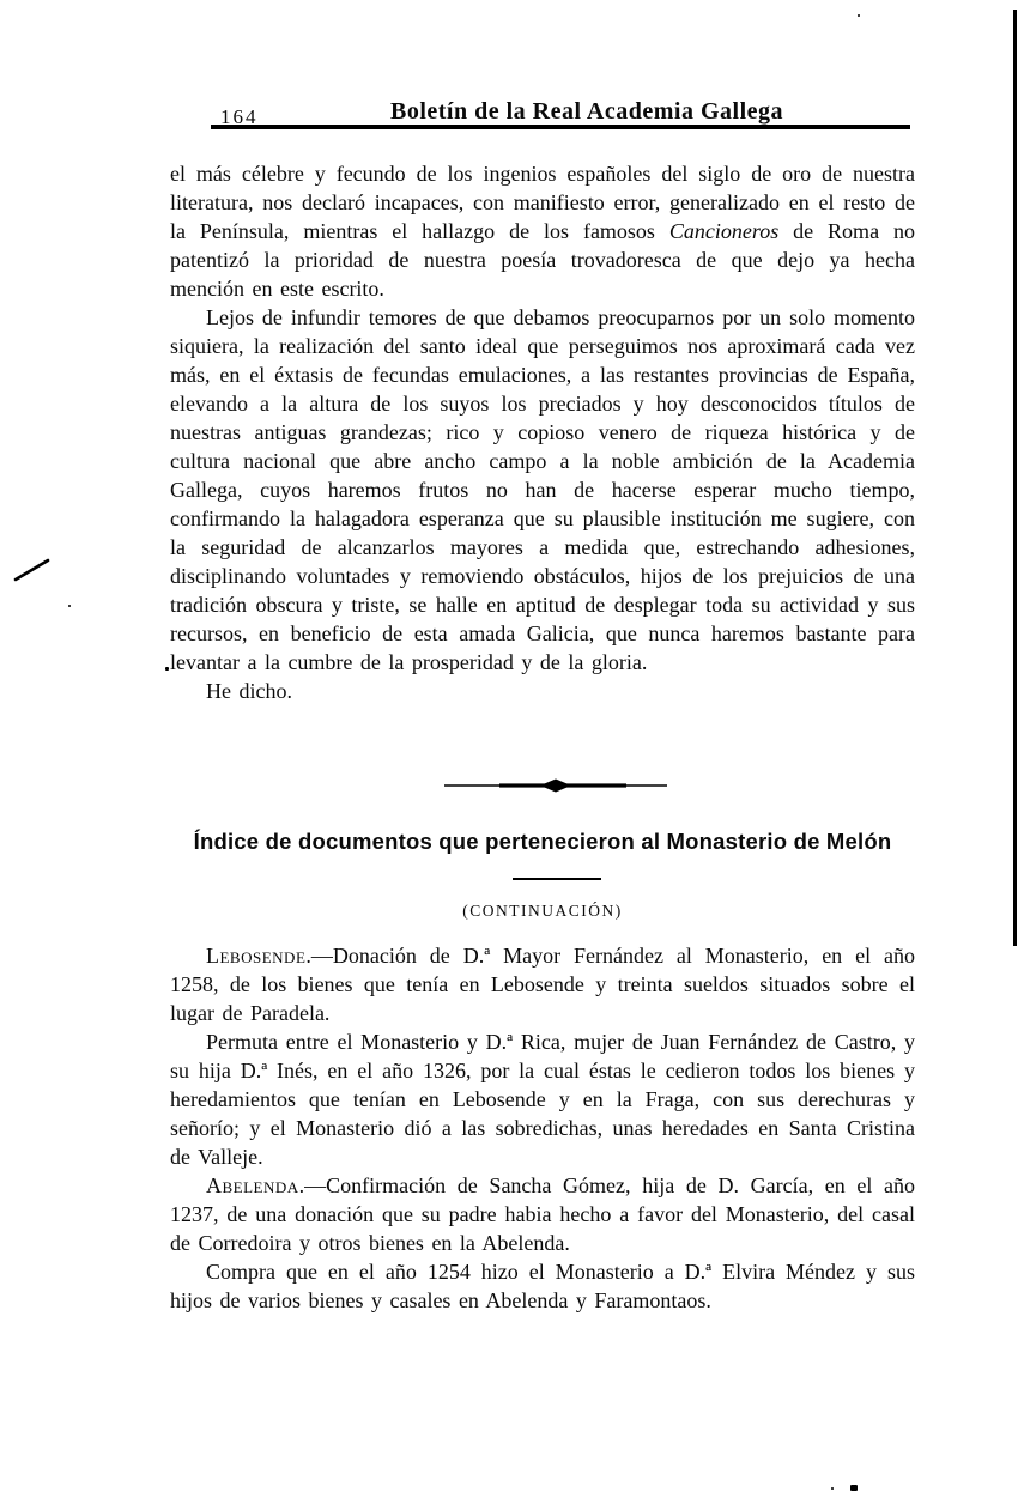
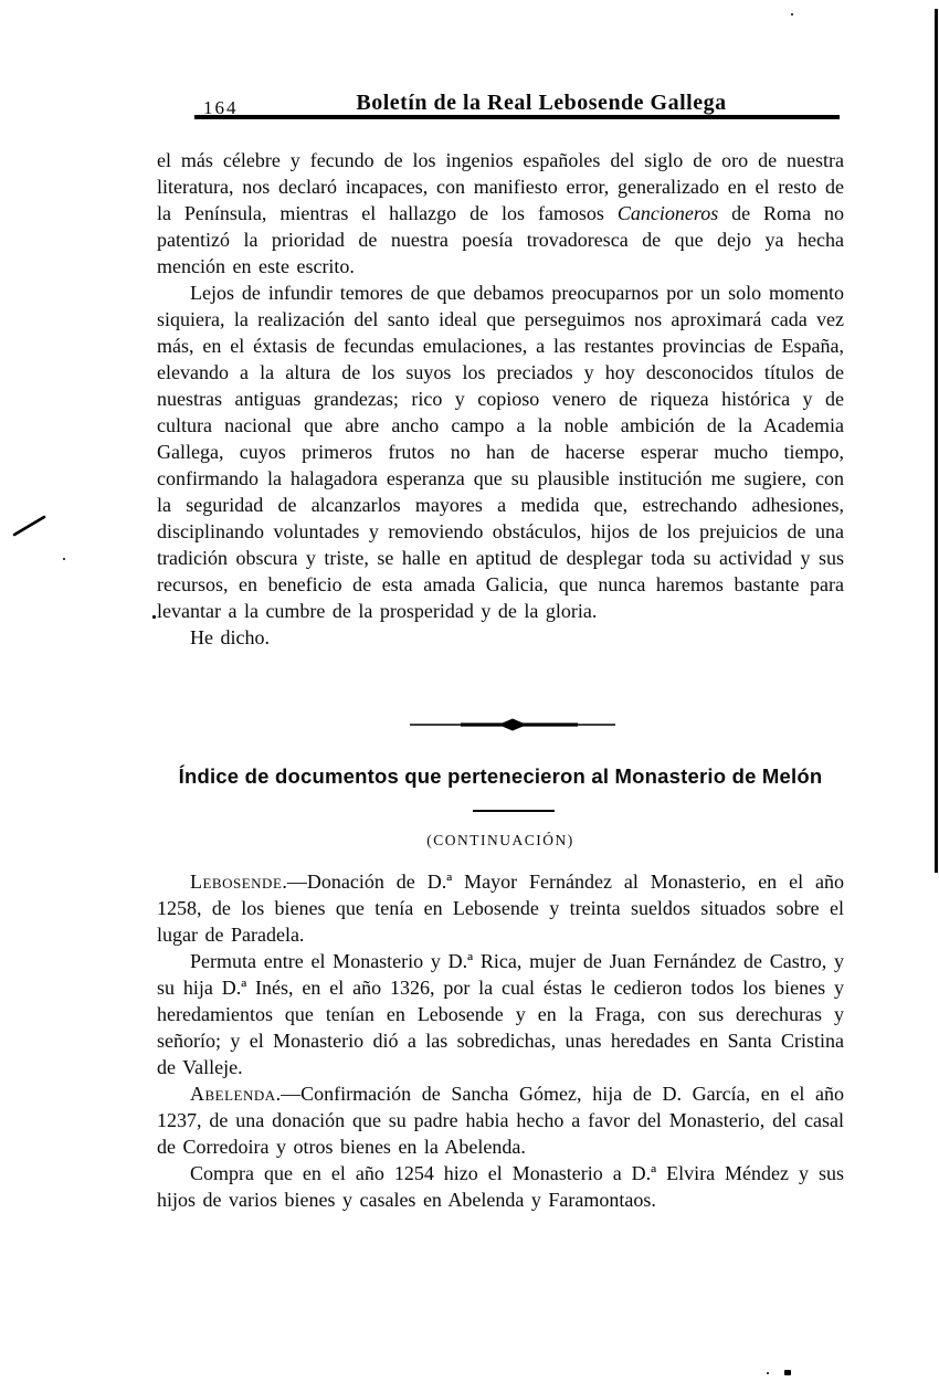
  164
- Boletín de la Real Academia Gallega
+ Boletín de la Real Lebosende Gallega
  el más célebre y fecundo de los ingenios españoles del siglo de oro de nuestra literatura, nos declaró incapaces, con manifiesto error, generalizado en el resto de la Península, mientras el hallazgo de los famosos Cancioneros de Roma no patentizó la prioridad de nuestra poesía trovadoresca de que dejo ya hecha mención en este escrito.
- Lejos de infundir temores de que debamos preocuparnos por un solo momento siquiera, la realización del santo ideal que perseguimos nos aproximará cada vez más, en el éxtasis de fecundas emulaciones, a las restantes provincias de España, elevando a la altura de los suyos los preciados y hoy desconocidos títulos de nuestras antiguas grandezas; rico y copioso venero de riqueza histórica y de cultura nacional que abre ancho campo a la noble ambición de la Academia Gallega, cuyos haremos frutos no han de hacerse esperar mucho tiempo, confirmando la halagadora esperanza que su plausible institución me sugiere, con la seguridad de alcanzarlos mayores a medida que, estrechando adhesiones, disciplinando voluntades y removiendo obstáculos, hijos de los prejuicios de una tradición obscura y triste, se halle en aptitud de desplegar toda su actividad y sus recursos, en beneficio de esta amada Galicia, que nunca haremos bastante para levantar a la cumbre de la prosperidad y de la gloria.
+ Lejos de infundir temores de que debamos preocuparnos por un solo momento siquiera, la realización del santo ideal que perseguimos nos aproximará cada vez más, en el éxtasis de fecundas emulaciones, a las restantes provincias de España, elevando a la altura de los suyos los preciados y hoy desconocidos títulos de nuestras antiguas grandezas; rico y copioso venero de riqueza histórica y de cultura nacional que abre ancho campo a la noble ambición de la Academia Gallega, cuyos primeros frutos no han de hacerse esperar mucho tiempo, confirmando la halagadora esperanza que su plausible institución me sugiere, con la seguridad de alcanzarlos mayores a medida que, estrechando adhesiones, disciplinando voluntades y removiendo obstáculos, hijos de los prejuicios de una tradición obscura y triste, se halle en aptitud de desplegar toda su actividad y sus recursos, en beneficio de esta amada Galicia, que nunca haremos bastante para levantar a la cumbre de la prosperidad y de la gloria.
  He dicho.
  Índice de documentos que pertenecieron al Monasterio de Melón
  (CONTINUACIÓN)
  Lebosende.—Donación de D.ª Mayor Fernández al Monasterio, en el año 1258, de los bienes que tenía en Lebosende y treinta sueldos situados sobre el lugar de Paradela.
  Permuta entre el Monasterio y D.ª Rica, mujer de Juan Fernández de Castro, y su hija D.ª Inés, en el año 1326, por la cual éstas le cedieron todos los bienes y heredamientos que tenían en Lebosende y en la Fraga, con sus derechuras y señorío; y el Monasterio dió a las sobredichas, unas heredades en Santa Cristina de Valleje.
  Abelenda.—Confirmación de Sancha Gómez, hija de D. García, en el año 1237, de una donación que su padre habia hecho a favor del Monasterio, del casal de Corredoira y otros bienes en la Abelenda.
  Compra que en el año 1254 hizo el Monasterio a D.ª Elvira Méndez y sus hijos de varios bienes y casales en Abelenda y Faramontaos.
